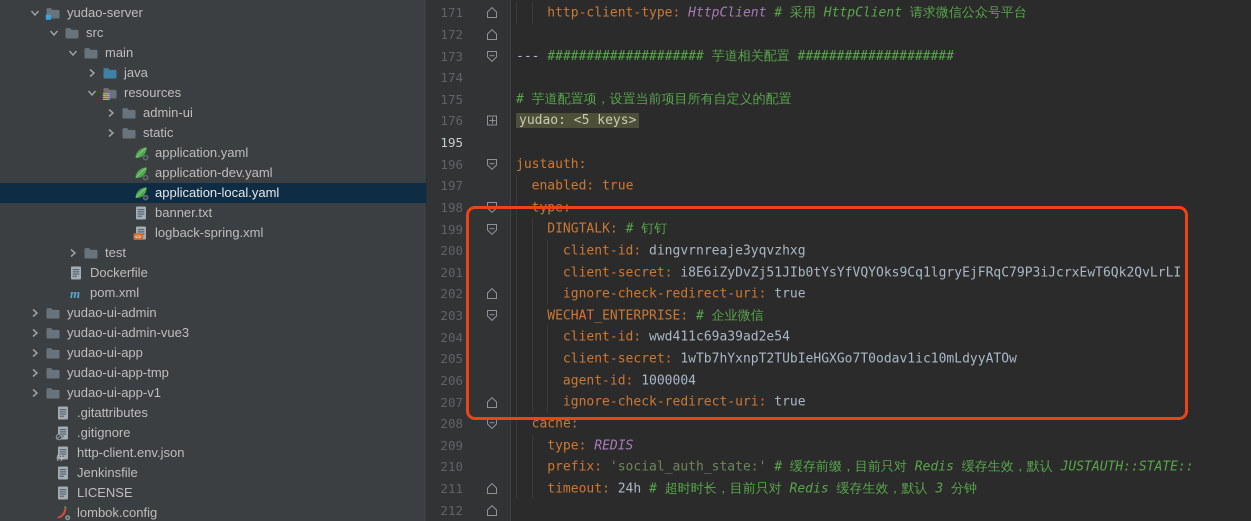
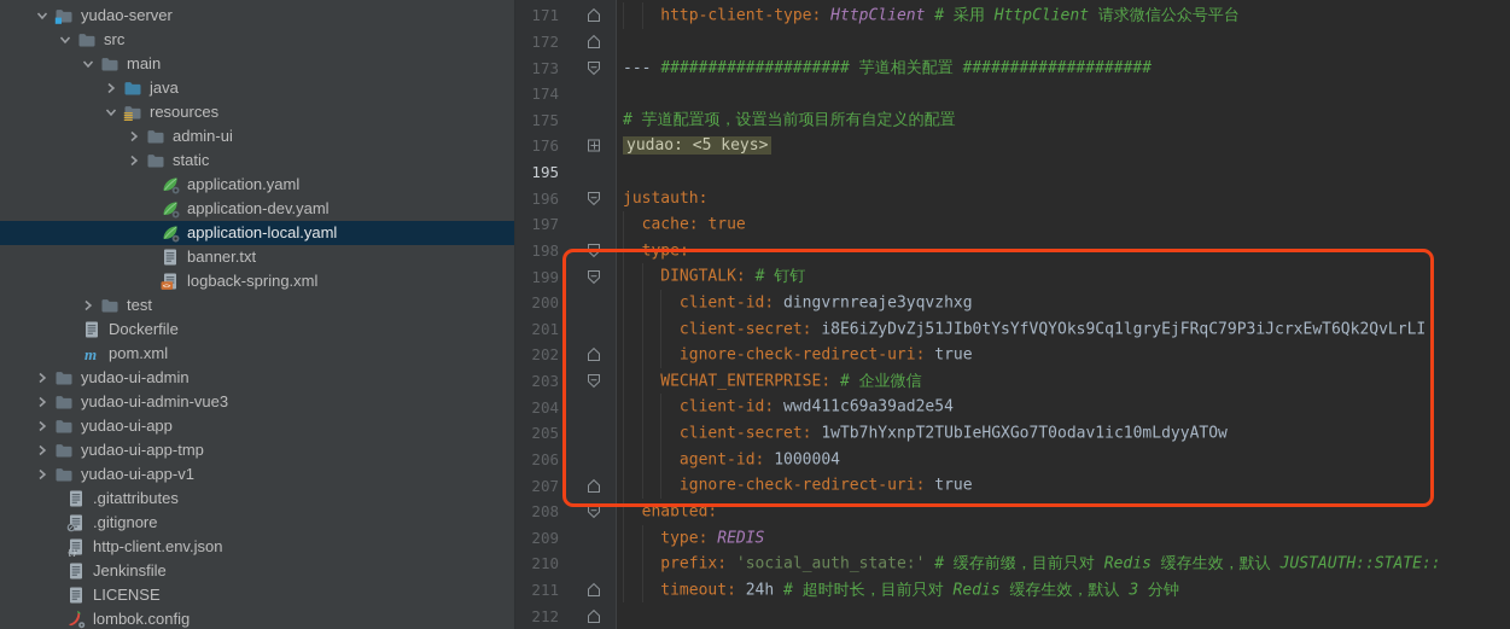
  yudao-server
  src
  main
  java
  resources
  admin-ui
  static
  application.yaml
  application-dev.yaml
  application-local.yaml
  banner.txt
  logback-spring.xml
  test
  Dockerfile
  m
  pom.xml
  yudao-ui-admin
  yudao-ui-admin-vue3
  yudao-ui-app
  yudao-ui-app-tmp
  yudao-ui-app-v1
  .gitattributes
  .gitignore
  {}
  http-client.env.json
  Jenkinsfile
  LICENSE
  lombok.config
  171
  http-client-type: HttpClient # 采用 HttpClient 请求微信公众号平台
  172
  173
  --- #################### 芋道相关配置 ####################
  174
  175
  # 芋道配置项，设置当前项目所有自定义的配置
  176
  yudao: <5 keys>
  195
  196
  justauth:
  197
- enabled: true
+ cache: true
  198
  type:
  199
  DINGTALK: # 钉钉
  200
  client-id: dingvrnreaje3yqvzhxg
  201
  client-secret: i8E6iZyDvZj51JIb0tYsYfVQYOks9Cq1lgryEjFRqC79P3iJcrxEwT6Qk2QvLrLI
  202
  ignore-check-redirect-uri: true
  203
  WECHAT_ENTERPRISE: # 企业微信
  204
  client-id: wwd411c69a39ad2e54
  205
  client-secret: 1wTb7hYxnpT2TUbIeHGXGo7T0odav1ic10mLdyyATOw
  206
  agent-id: 1000004
  207
  ignore-check-redirect-uri: true
  208
- cache:
+ enabled:
  209
  type: REDIS
  210
  prefix: 'social_auth_state:' # 缓存前缀，目前只对 Redis 缓存生效，默认 JUSTAUTH::STATE::
  211
  timeout: 24h # 超时时长，目前只对 Redis 缓存生效，默认 3 分钟
  212
